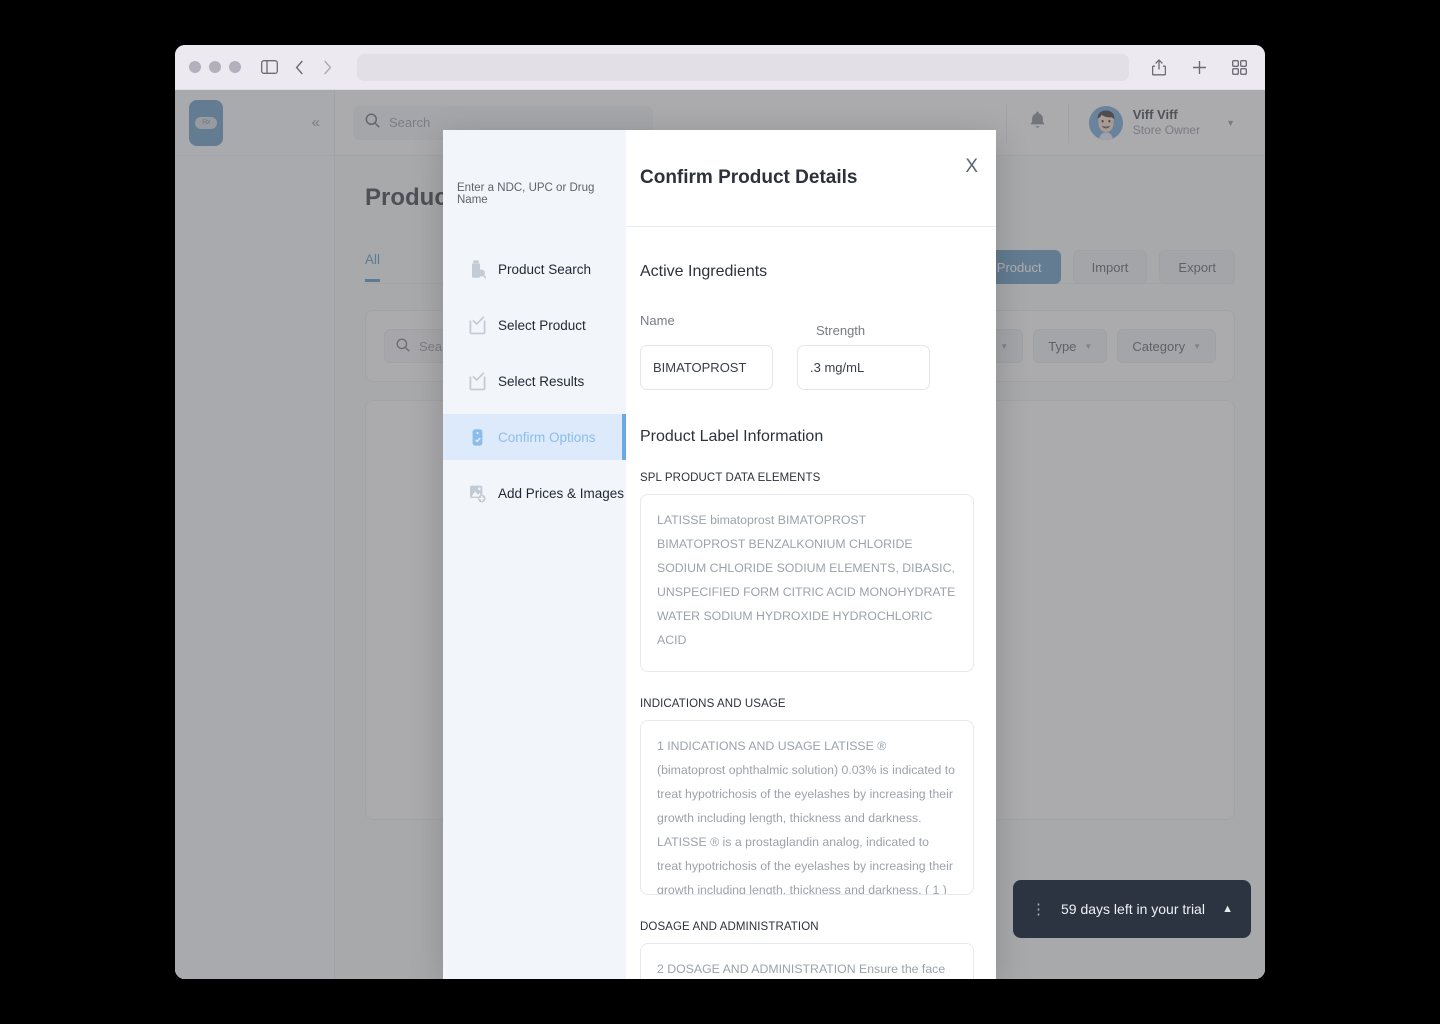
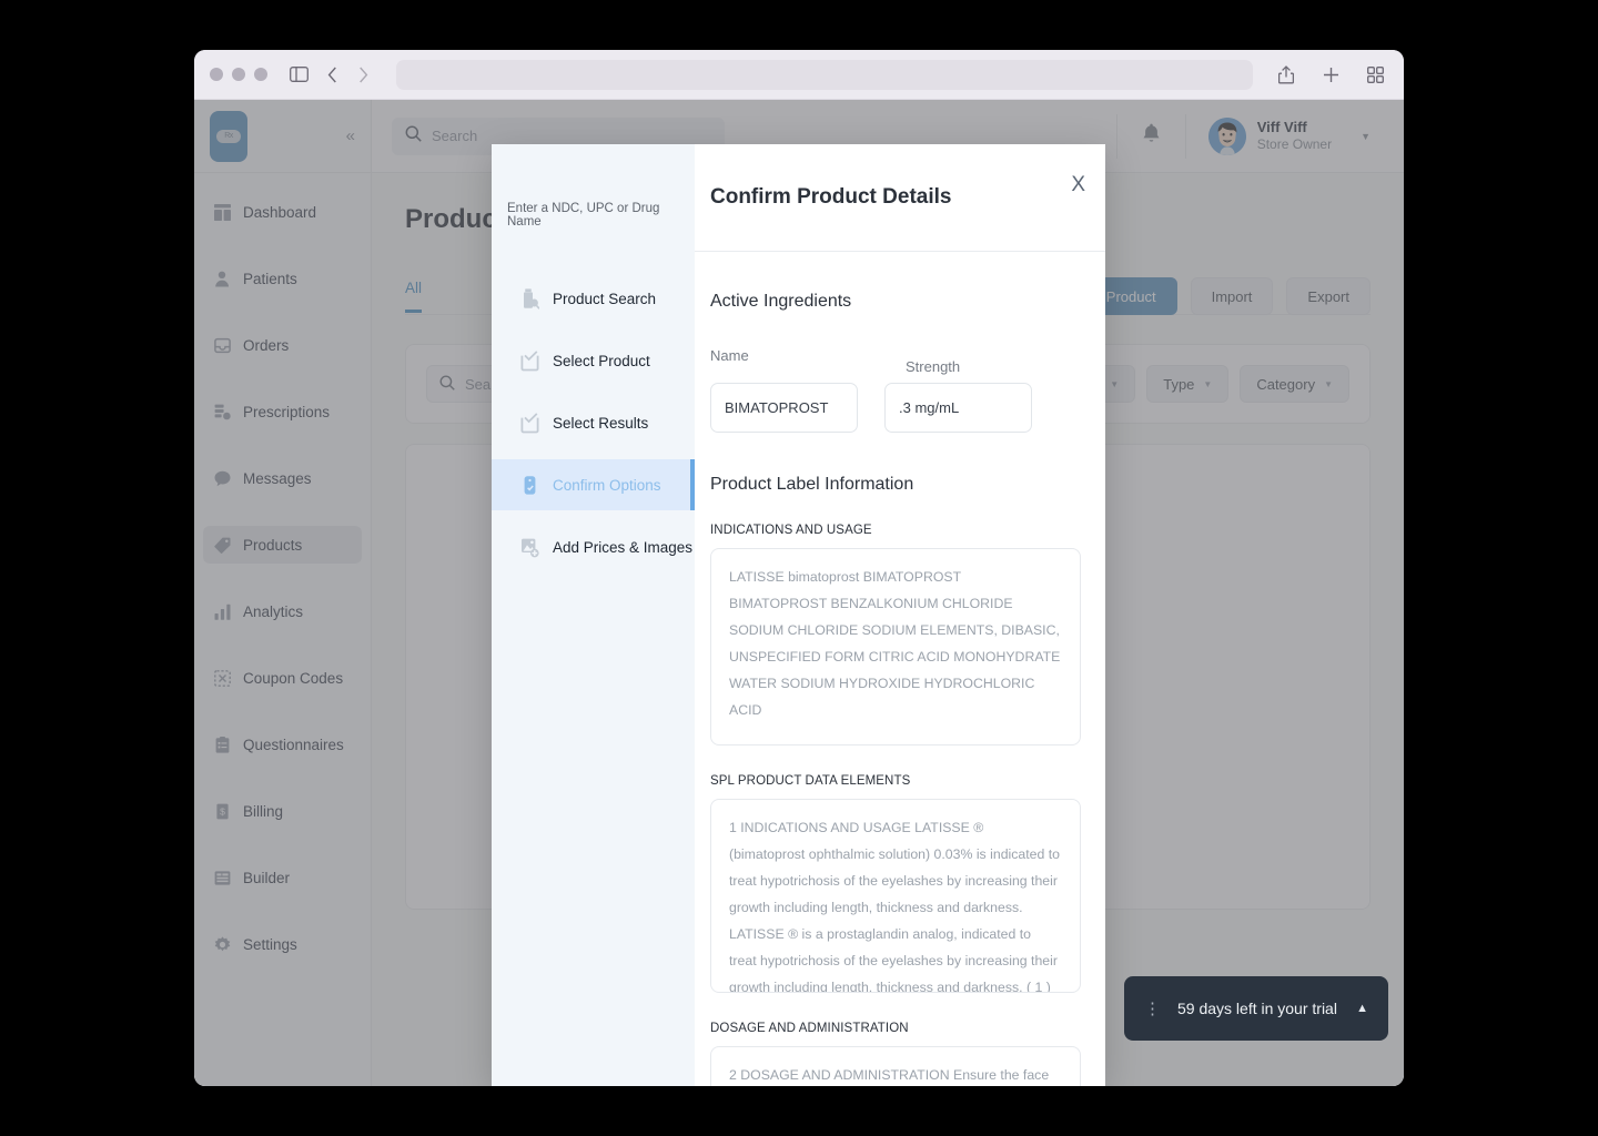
  «
+ Dashboard
+ Patients
+ Orders
+ Prescriptions
+ Messages
+ Products
+ Analytics
+ Coupon Codes
+ Questionnaires
+ $
+ Billing
+ Builder
+ Settings
  Search
  Viff Viff
  Store Owner
  ▼
  Produc
  All
  Product
  Import
  Export
  ▼
  Type
  ▼
  Category
  ▼
  ⋮
  59 days left in your trial
  ▲
  Enter a NDC, UPC or Drug Name
  Product Search
  Select Product
  Select Results
  Confirm Options
  Add Prices & Images
  Confirm Product Details
  X
  Active Ingredients
  Name
  Strength
  BIMATOPROST
  .3 mg/mL
  Product Label Information
- SPL PRODUCT DATA ELEMENTS
+ INDICATIONS AND USAGE
  LATISSE bimatoprost BIMATOPROST BIMATOPROST BENZALKONIUM CHLORIDE SODIUM CHLORIDE SODIUM ELEMENTS, DIBASIC, UNSPECIFIED FORM CITRIC ACID MONOHYDRATE WATER SODIUM HYDROXIDE HYDROCHLORIC ACID
- INDICATIONS AND USAGE
+ SPL PRODUCT DATA ELEMENTS
  1 INDICATIONS AND USAGE LATISSE ® (bimatoprost ophthalmic solution) 0.03% is indicated to treat hypotrichosis of the eyelashes by increasing their growth including length, thickness and darkness. LATISSE ® is a prostaglandin analog, indicated to treat hypotrichosis of the eyelashes by increasing their growth including length, thickness and darkness. ( 1 )
  DOSAGE AND ADMINISTRATION
  2 DOSAGE AND ADMINISTRATION Ensure the face
